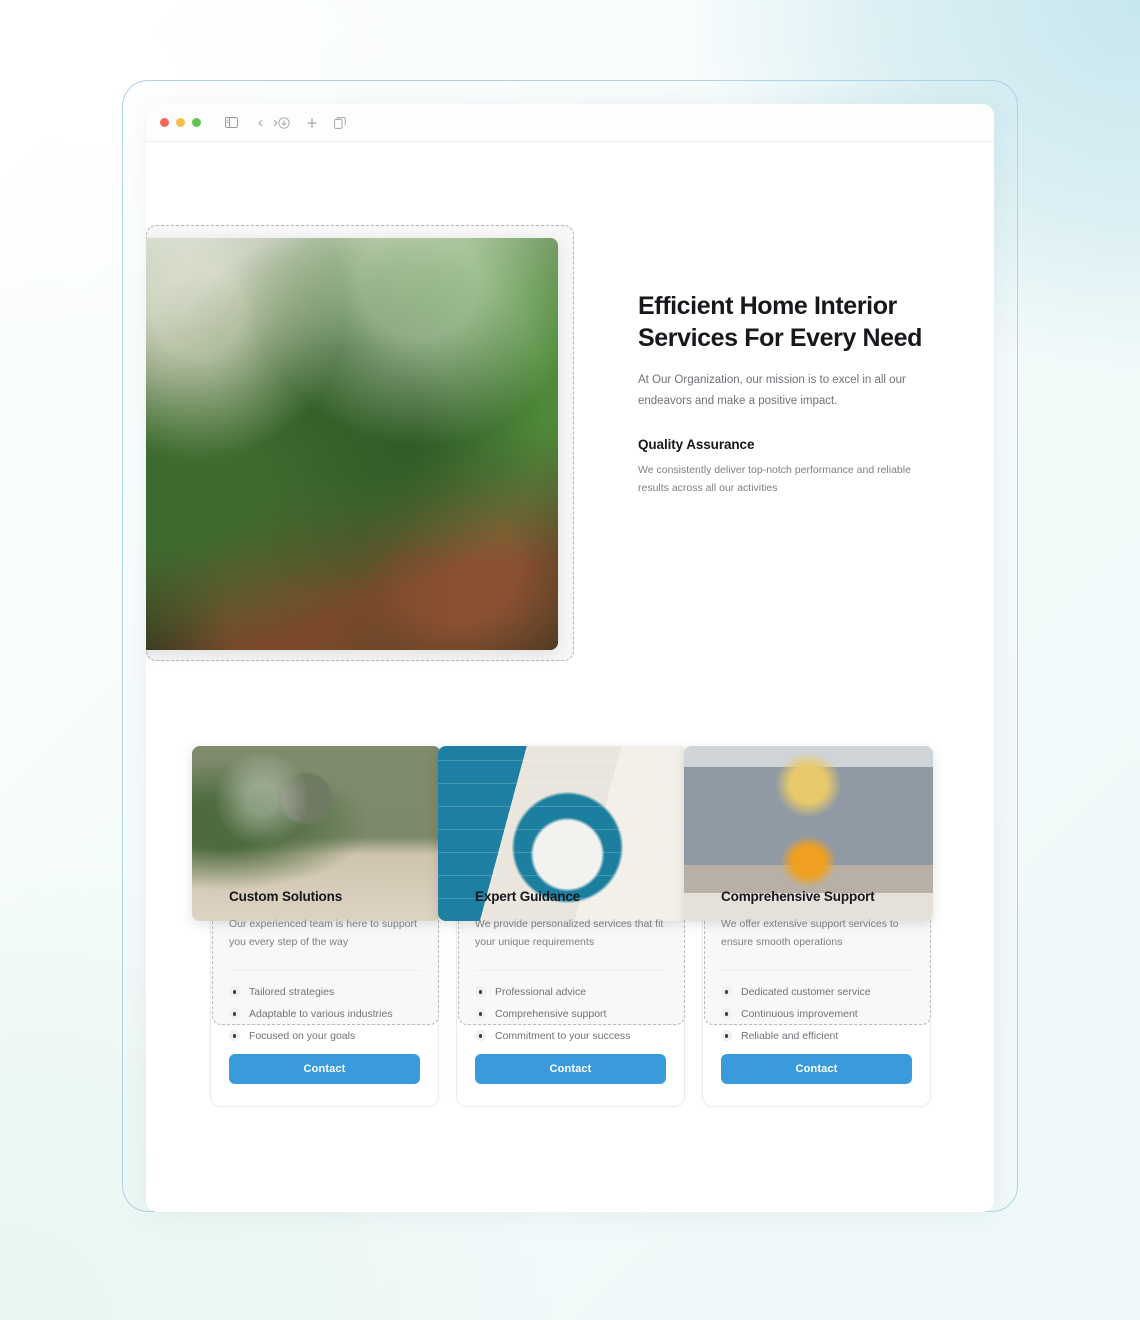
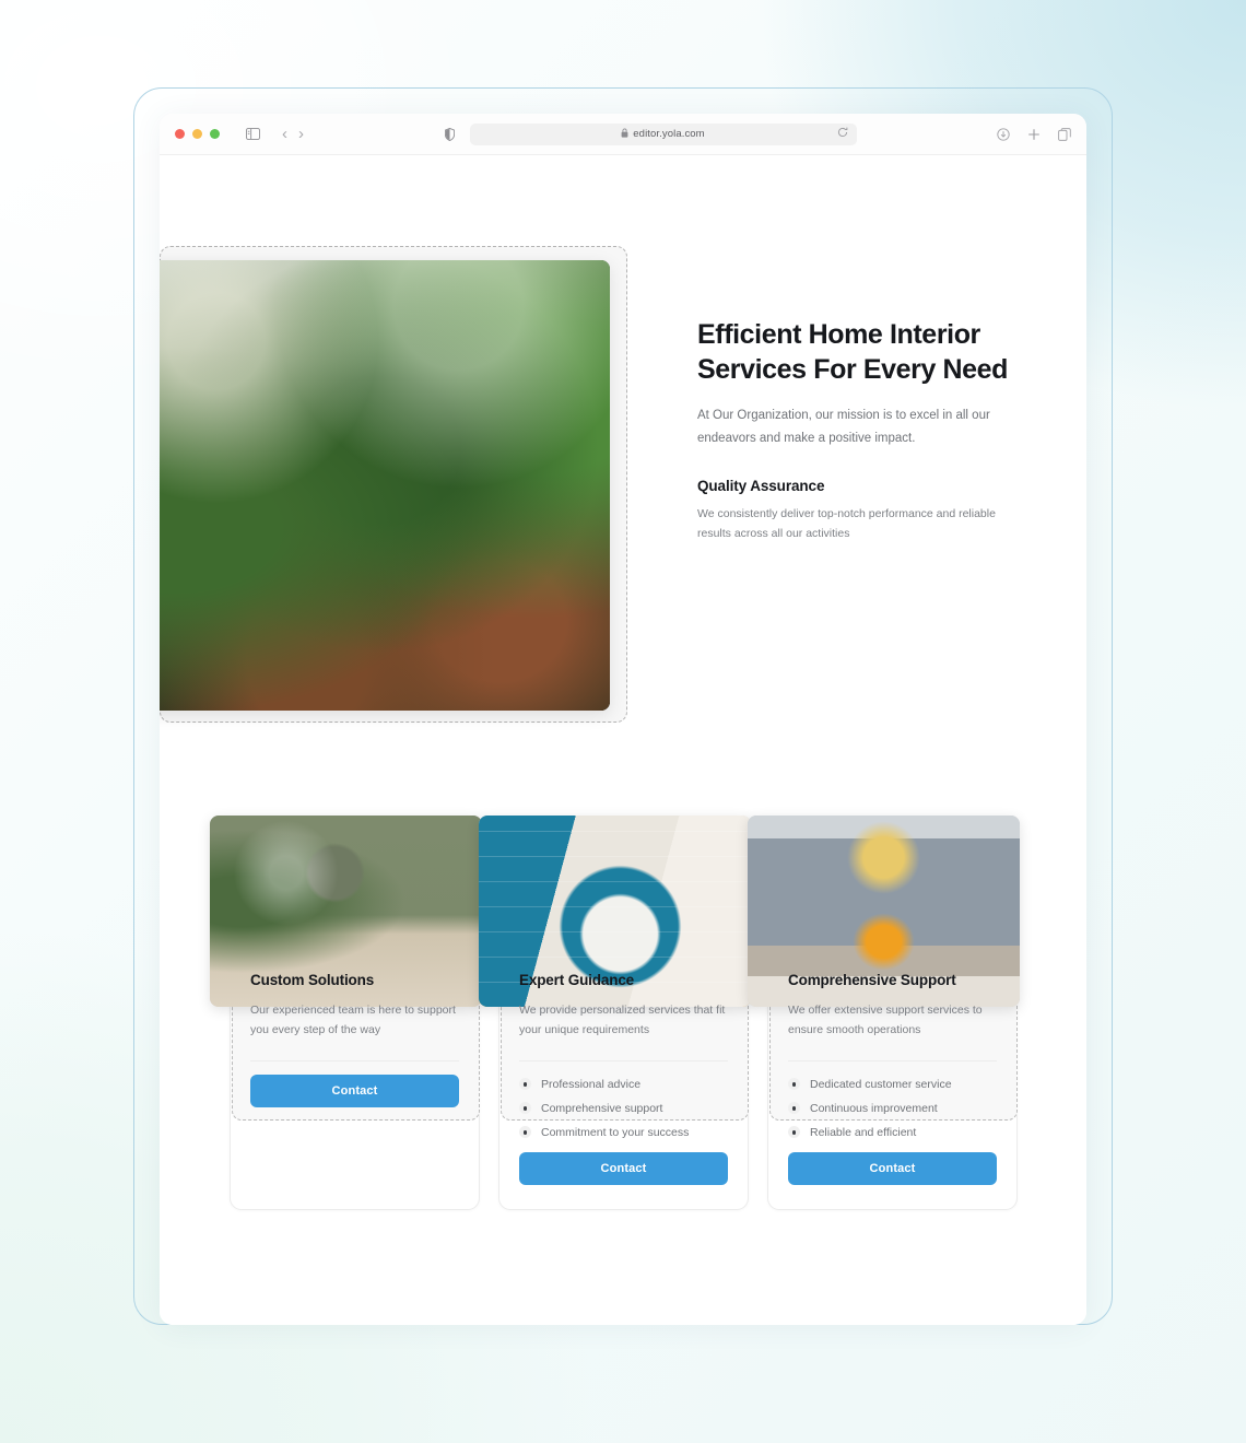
  ‹
  ›
+ editor.yola.com
  Efficient Home Interior Services For Every Need
  At Our Organization, our mission is to excel in all our endeavors and make a positive impact.
  Quality Assurance
  We consistently deliver top-notch performance and reliable results across all our activities
  Custom Solutions
  Our experienced team is here to support you every step of the way
- Tailored strategies
- Adaptable to various industries
- Focused on your goals
  Contact
  Expert Guidance
  We provide personalized services that fit your unique requirements
  Professional advice
  Comprehensive support
  Commitment to your success
  Contact
  Comprehensive Support
  We offer extensive support services to ensure smooth operations
  Dedicated customer service
  Continuous improvement
  Reliable and efficient
  Contact
